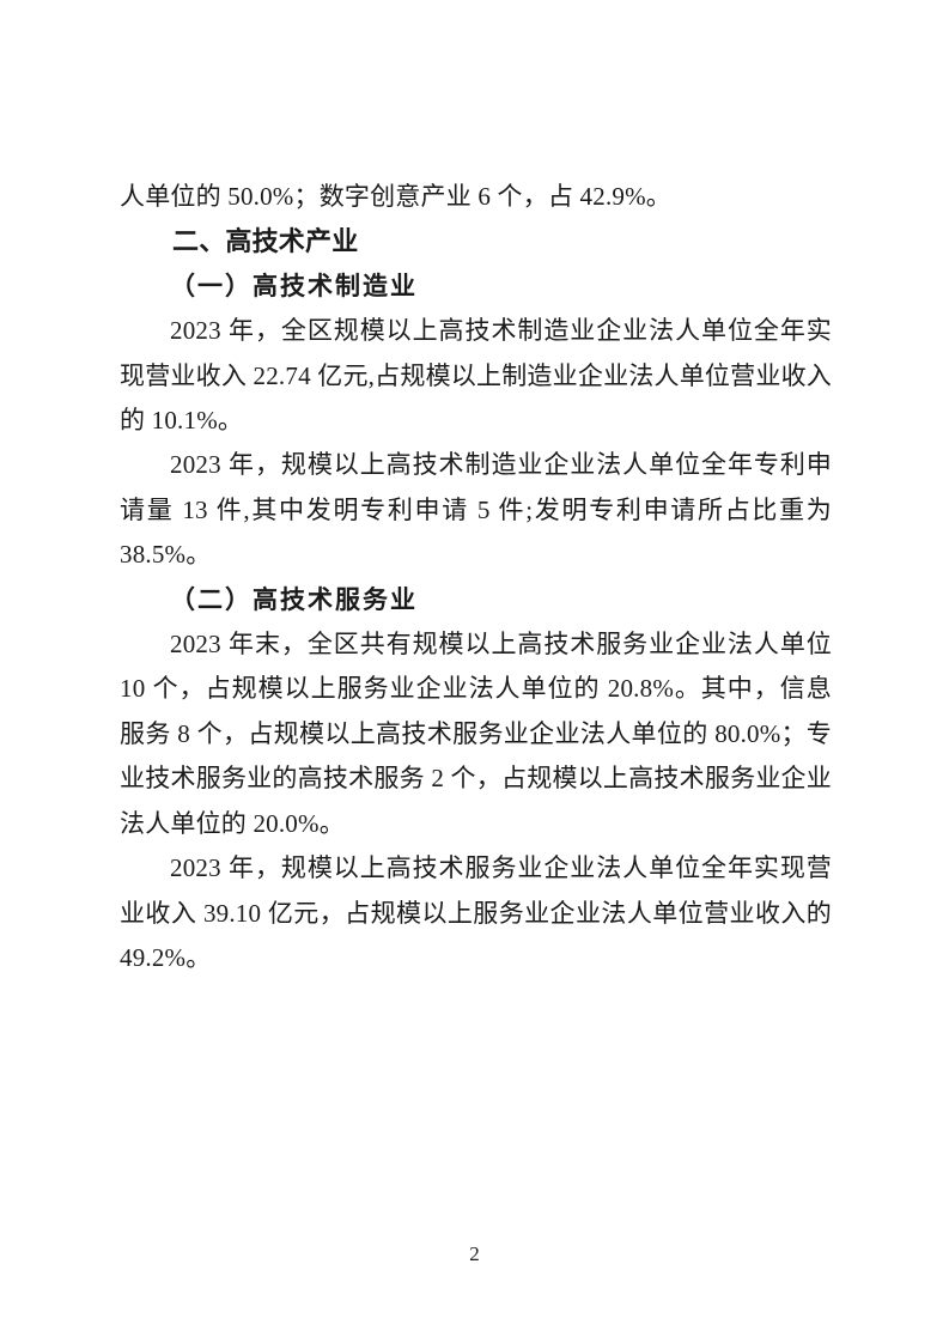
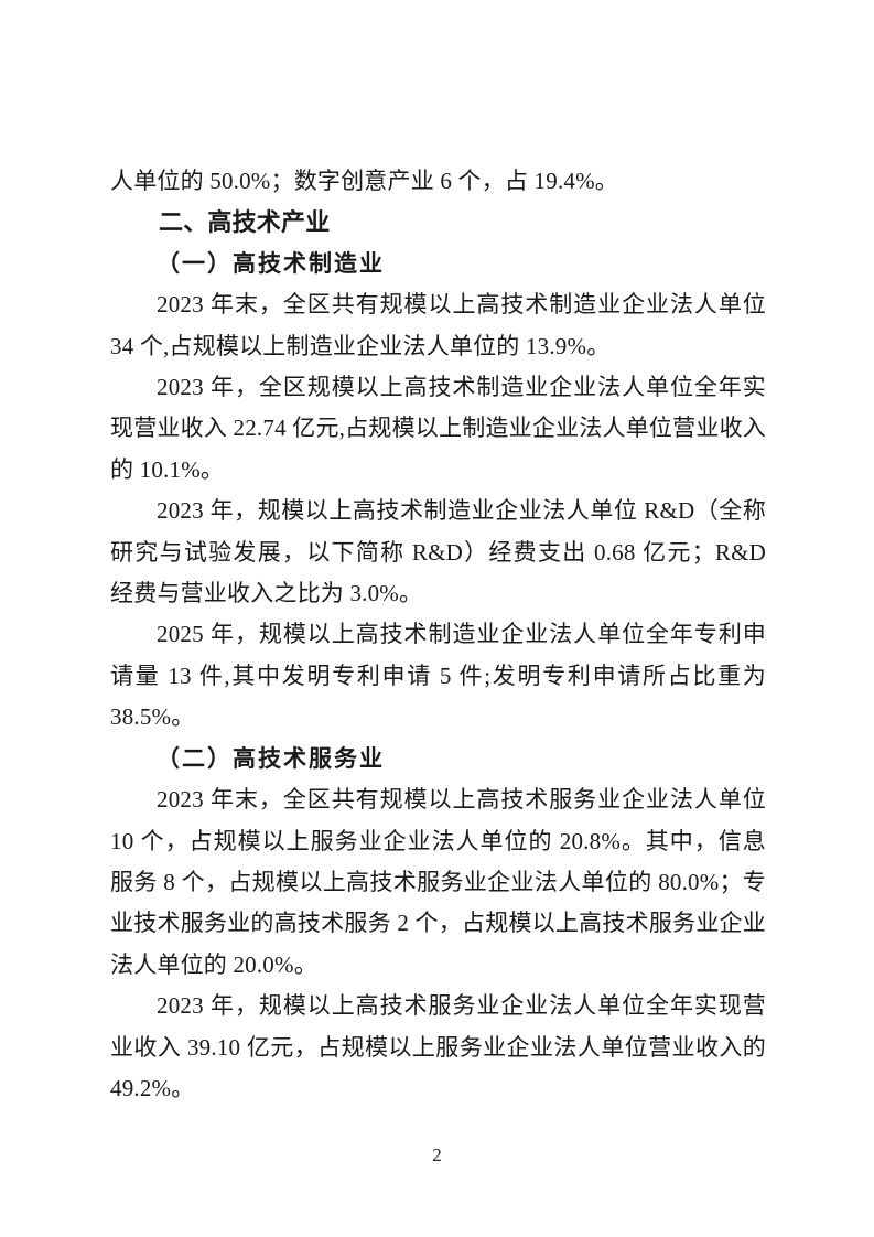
- 人单位的 50.0%；数字创意产业 6 个，占 42.9%。
+ 人单位的 50.0%；数字创意产业 6 个，占 19.4%。
  二、高技术产业
  （一）高技术制造业
+ 2023 年末，全区共有规模以上高技术制造业企业法人单位 34 个,占规模以上制造业企业法人单位的 13.9%。
  2023 年，全区规模以上高技术制造业企业法人单位全年实现营业收入 22.74 亿元,占规模以上制造业企业法人单位营业收入的 10.1%。
+ 2023 年，规模以上高技术制造业企业法人单位 R&D（全称研究与试验发展，以下简称 R&D）经费支出 0.68 亿元；R&D 经费与营业收入之比为 3.0%。
- 2023 年，规模以上高技术制造业企业法人单位全年专利申请量 13 件,其中发明专利申请 5 件;发明专利申请所占比重为 38.5%。
+ 2025 年，规模以上高技术制造业企业法人单位全年专利申请量 13 件,其中发明专利申请 5 件;发明专利申请所占比重为 38.5%。
  （二）高技术服务业
  2023 年末，全区共有规模以上高技术服务业企业法人单位 10 个，占规模以上服务业企业法人单位的 20.8%。其中，信息服务 8 个，占规模以上高技术服务业企业法人单位的 80.0%；专业技术服务业的高技术服务 2 个，占规模以上高技术服务业企业法人单位的 20.0%。
  2023 年，规模以上高技术服务业企业法人单位全年实现营业收入 39.10 亿元，占规模以上服务业企业法人单位营业收入的 49.2%。
  2
